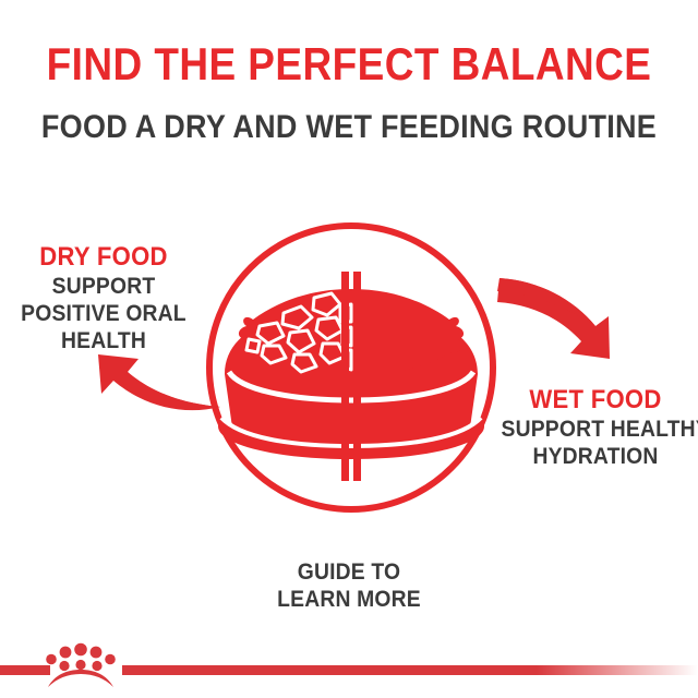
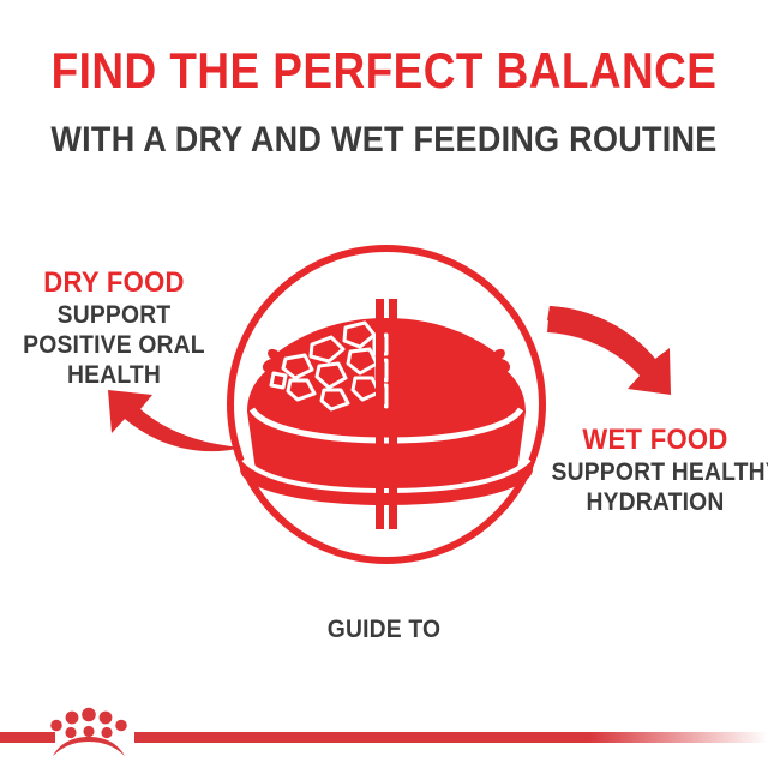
  FIND THE PERFECT BALANCE
- FOOD A DRY AND WET FEEDING ROUTINE
+ WITH A DRY AND WET FEEDING ROUTINE
  DRY FOOD
  SUPPORT
  POSITIVE ORAL
  HEALTH
  WET FOOD
  SUPPORT HEALTH
  HYDRATION
  GUIDE TO
- LEARN MORE
